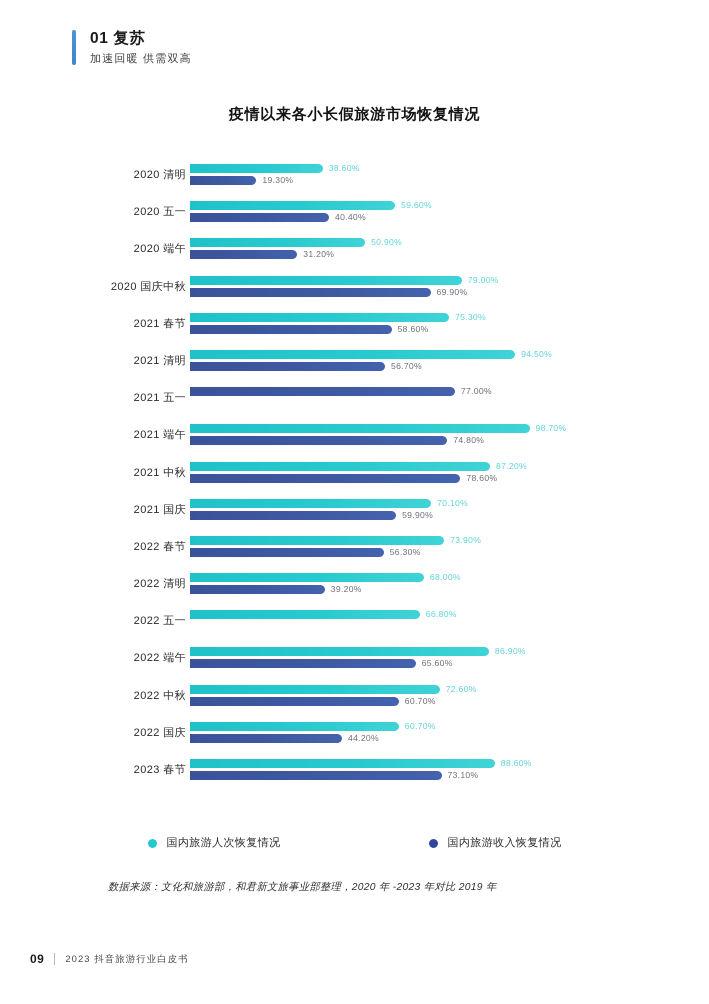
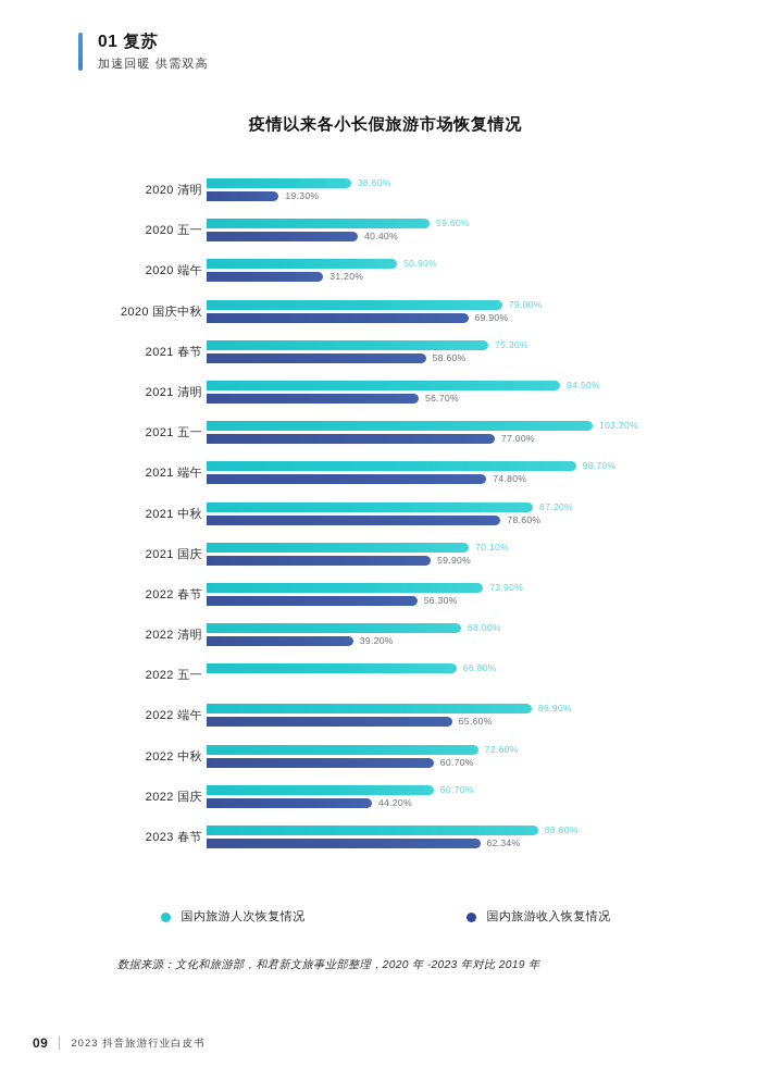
  01 复苏
  加速回暖 供需双高
  疫情以来各小长假旅游市场恢复情况
  2020 清明
  38.60%
  19.30%
  2020 五一
  59.60%
  40.40%
  2020 端午
  50.90%
  31.20%
  2020 国庆中秋
  79.00%
  69.90%
  2021 春节
  75.30%
  58.60%
  2021 清明
  94.50%
  56.70%
  2021 五一
+ 103.20%
  77.00%
  2021 端午
  98.70%
  74.80%
  2021 中秋
  87.20%
  78.60%
  2021 国庆
  70.10%
  59.90%
  2022 春节
  73.90%
  56.30%
  2022 清明
  68.00%
  39.20%
  2022 五一
  66.80%
  2022 端午
  86.90%
  65.60%
  2022 中秋
  72.60%
  60.70%
  2022 国庆
  60.70%
  44.20%
  2023 春节
  88.60%
- 73.10%
+ 62.34%
  国内旅游人次恢复情况
  国内旅游收入恢复情况
  数据来源：文化和旅游部，和君新文旅事业部整理，2020 年 -2023 年对比 2019 年
  09
  2023 抖音旅游行业白皮书
